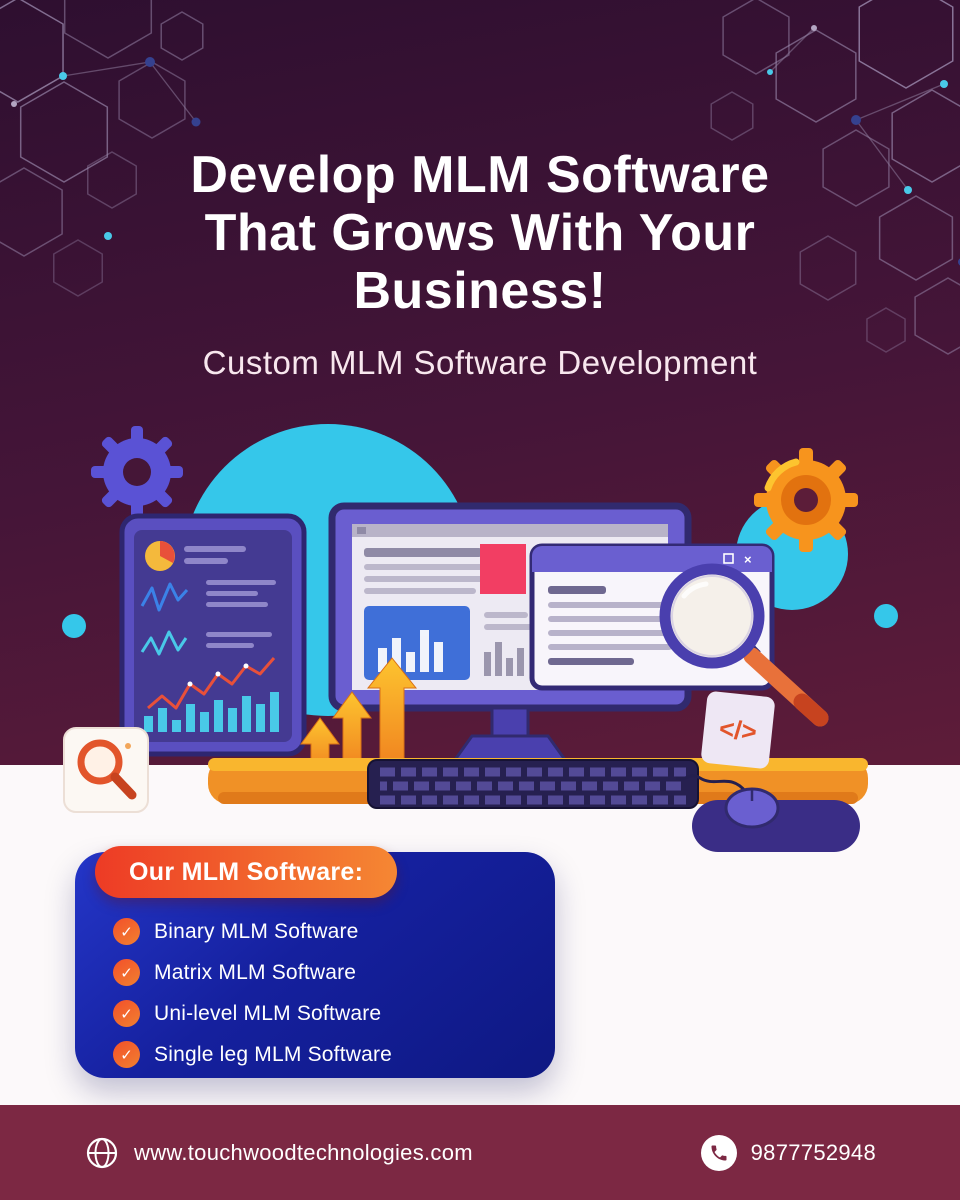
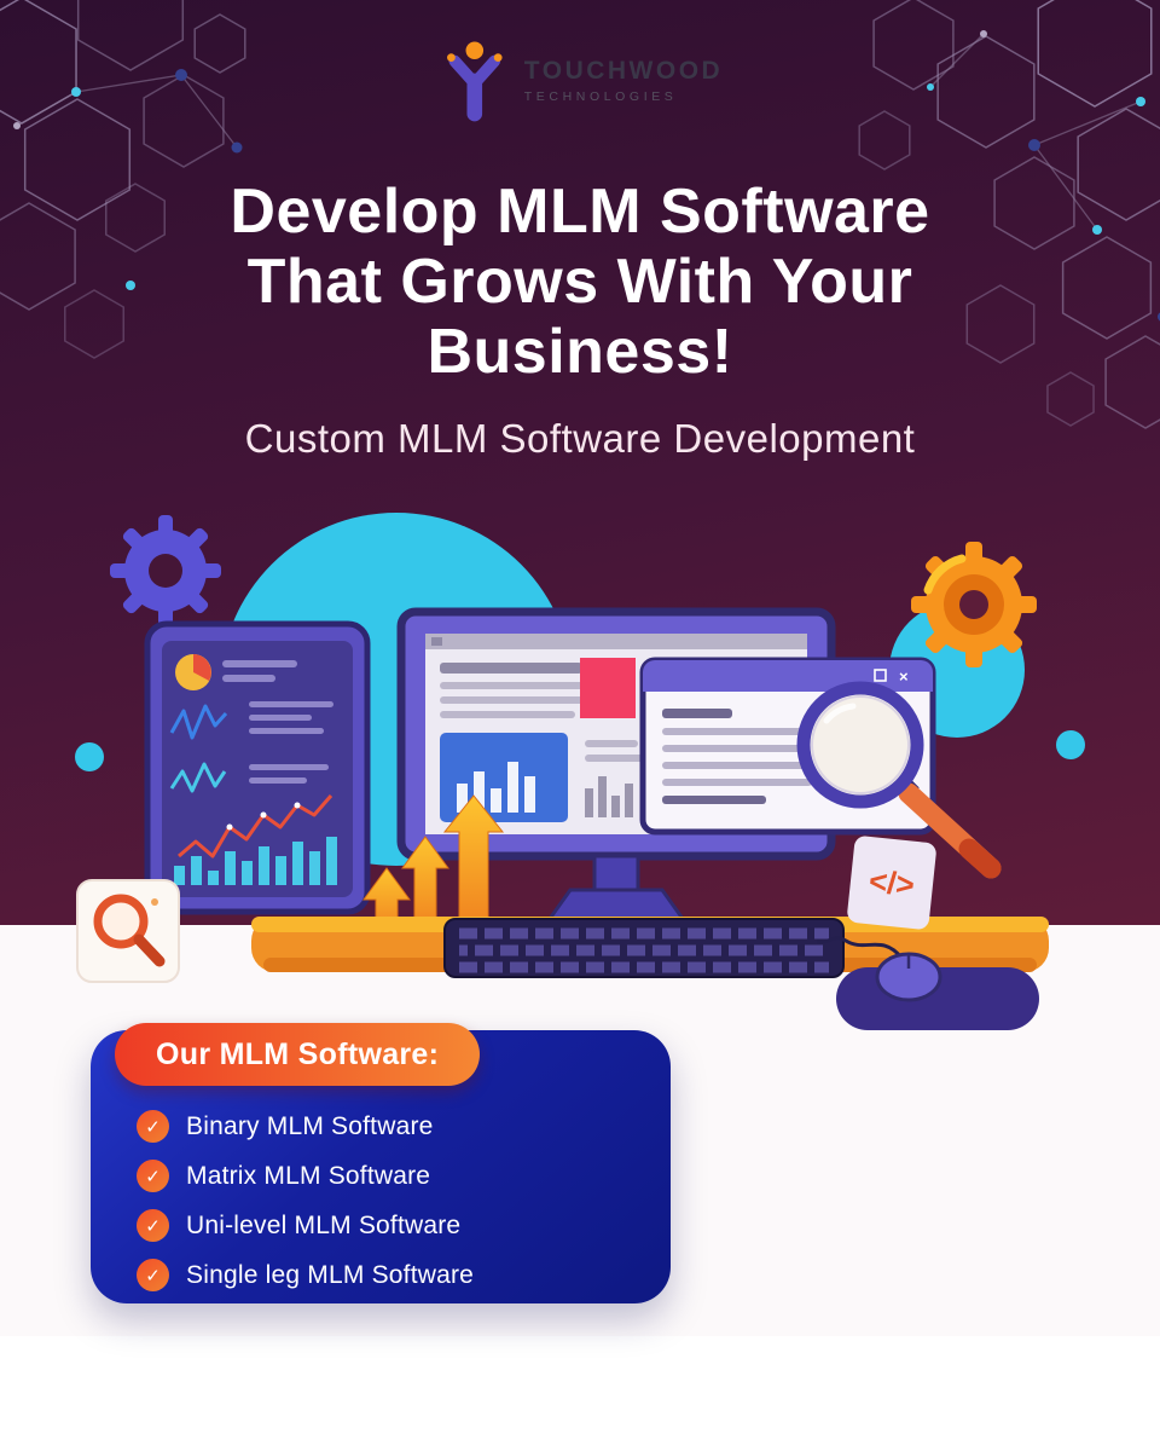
+ TOUCHWOOD
+ TECHNOLOGIES
  Develop MLM Software
  That Grows With Your
  Business!
  Custom MLM Software Development
  ×
  Our MLM Software:
  ✓
  Binary MLM Software
  ✓
  Matrix MLM Software
  ✓
  Uni-level MLM Software
  ✓
  Single leg MLM Software
- www.touchwoodtechnologies.com
- 9877752948
